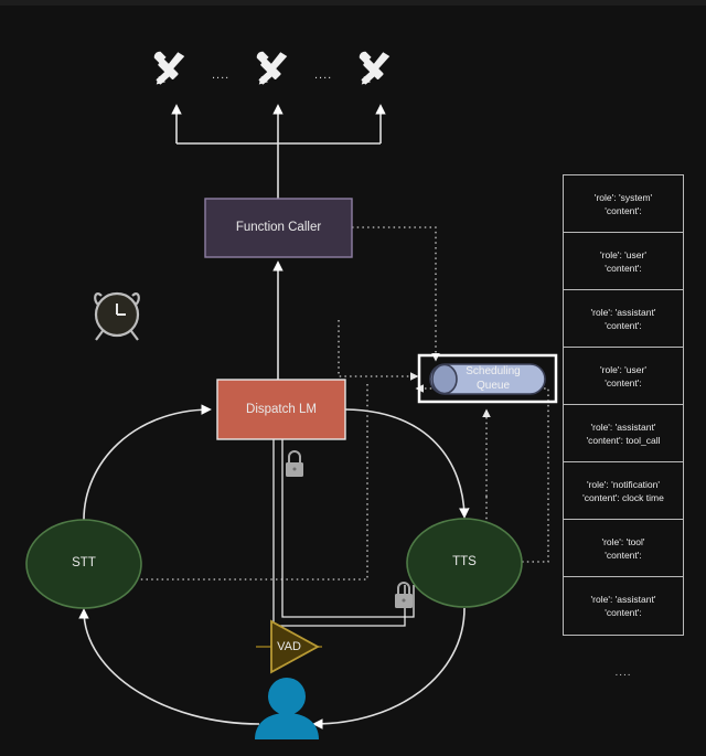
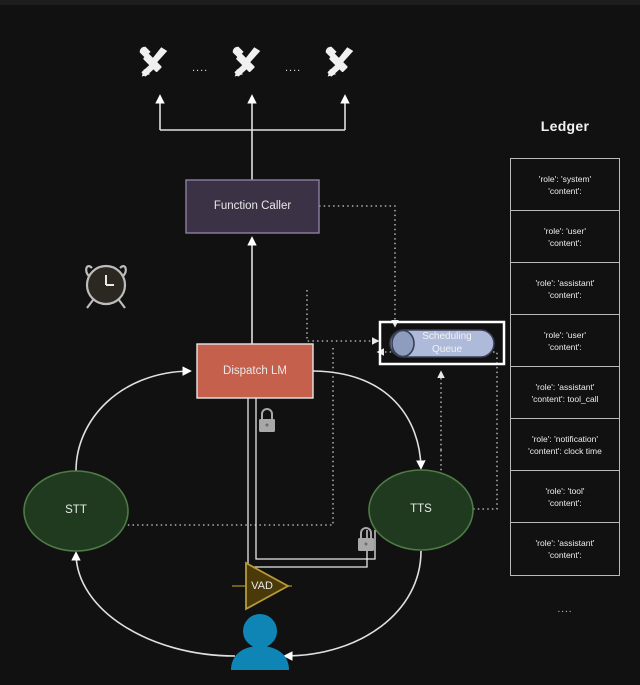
  Function Caller
  Dispatch LM
  Scheduling
  Queue
  STT
  TTS
  VAD
  ....
  ....
+ Ledger
  'role': 'system'
  'content':
  'role': 'user'
  'content':
  'role': 'assistant'
  'content':
  'role': 'user'
  'content':
  'role': 'assistant'
  'content': tool_call
  'role': 'notification'
  'content': clock time
  'role': 'tool'
  'content':
  'role': 'assistant'
  'content':
  ....
